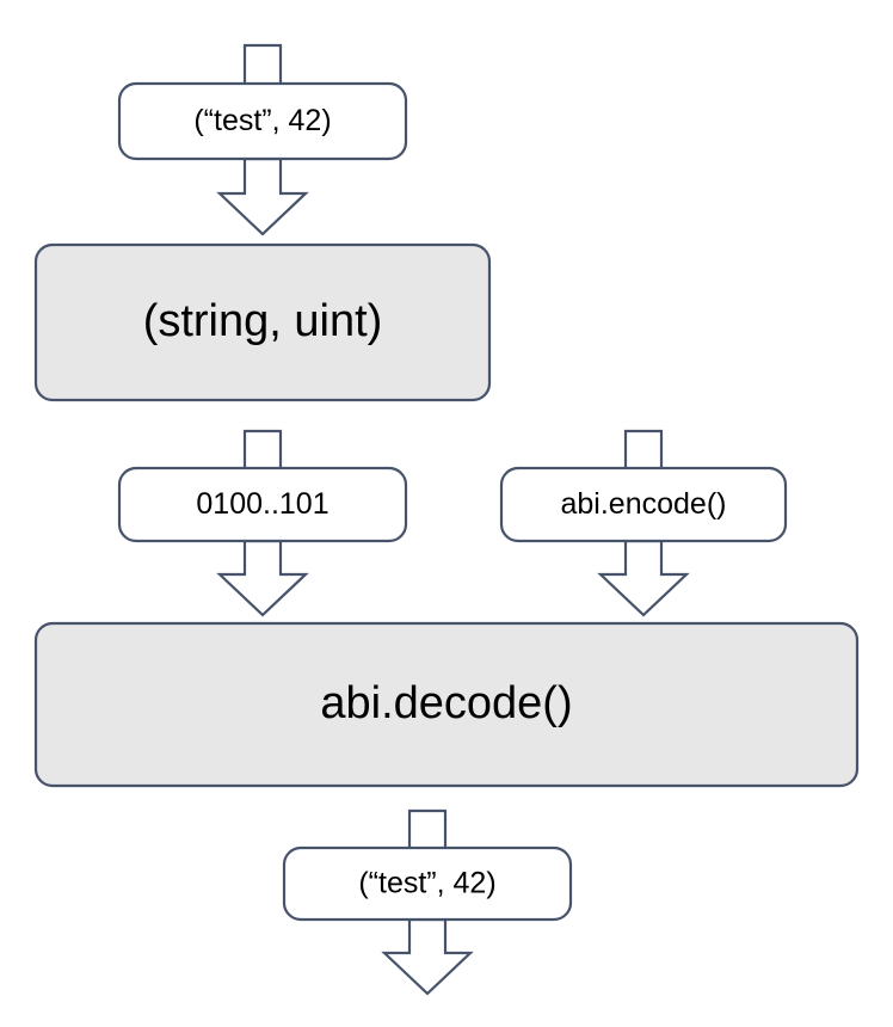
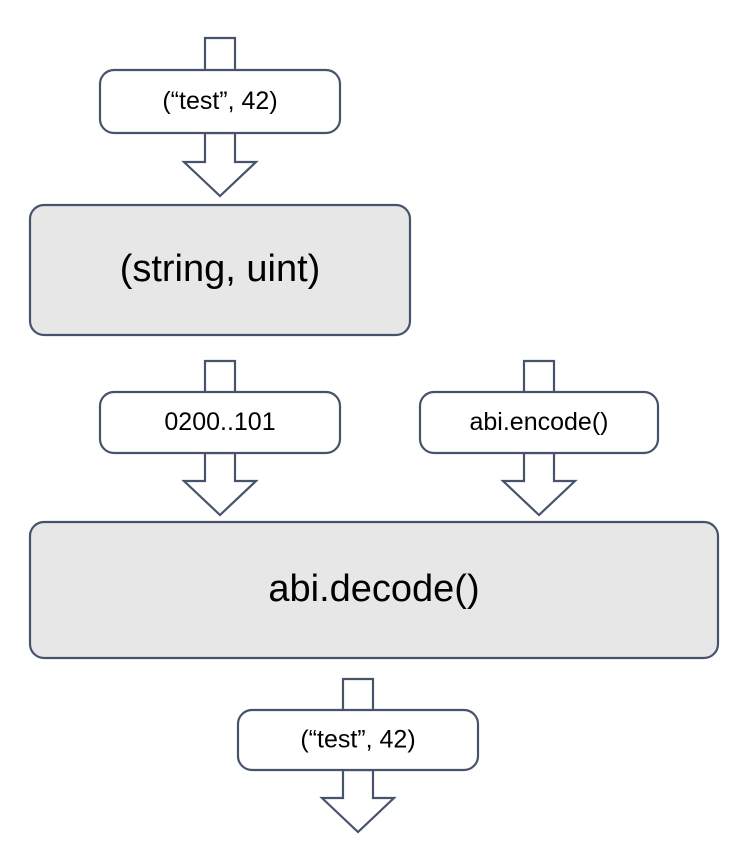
  (“test”, 42)
  (string, uint)
- 0100..101
+ 0200..101
  abi.encode()
  abi.decode()
  (“test”, 42)
